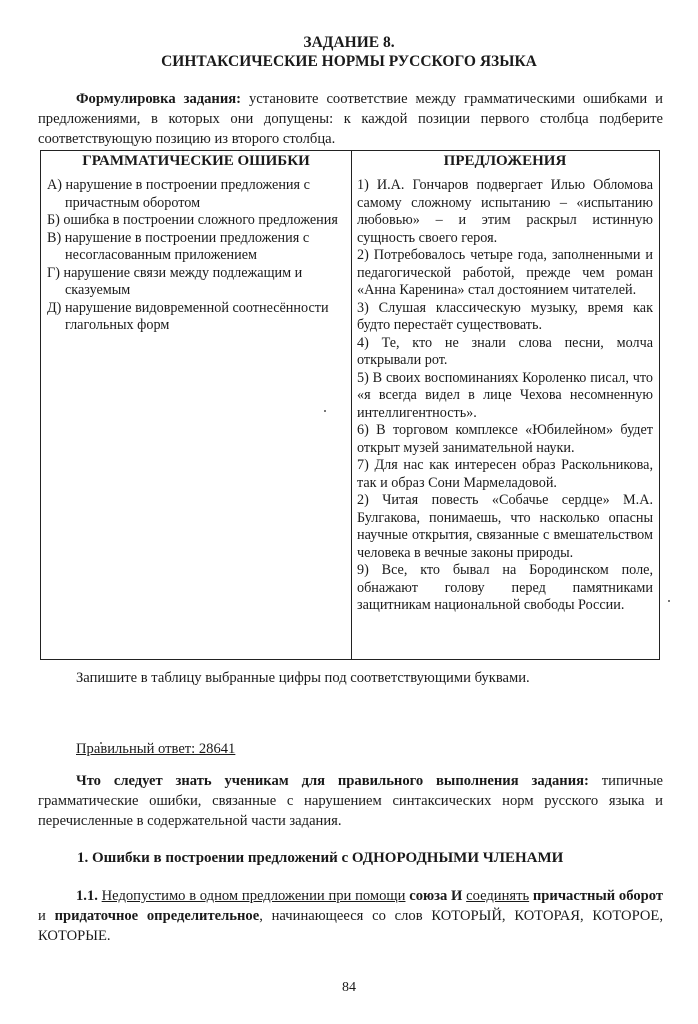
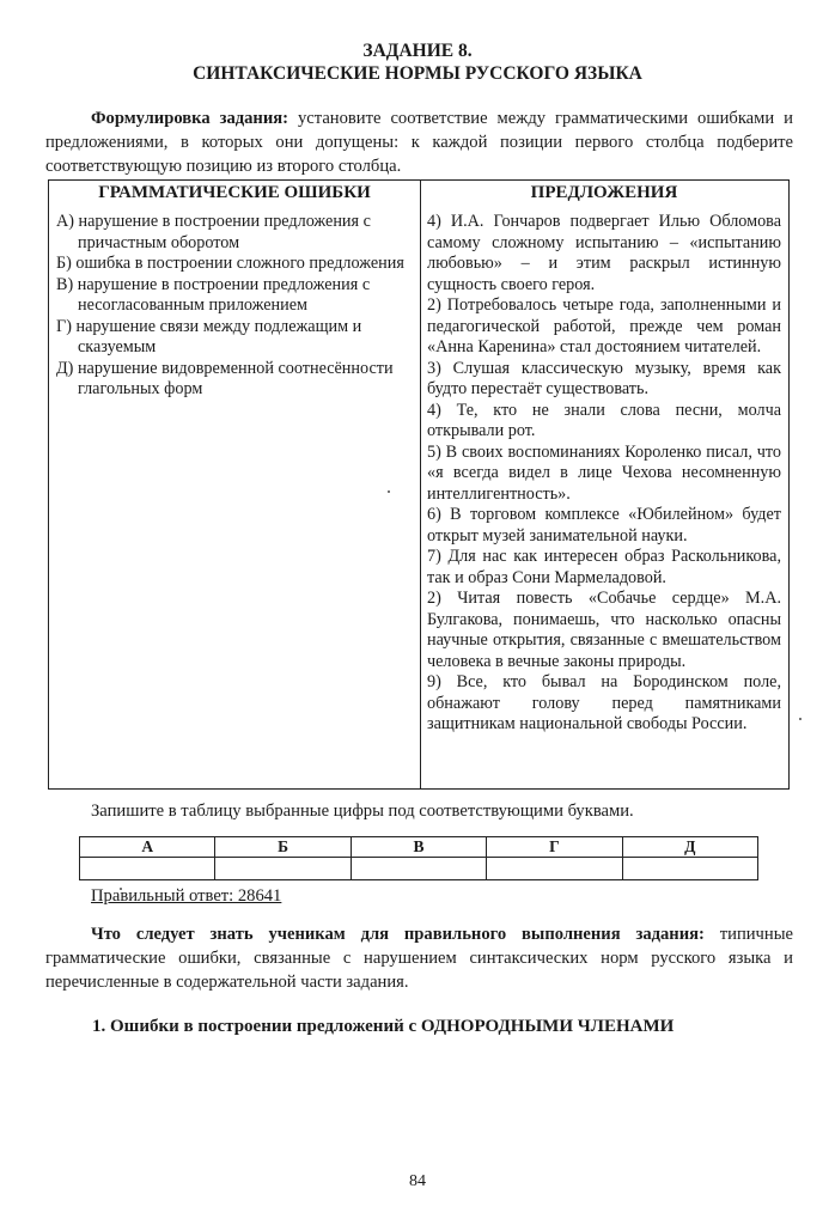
  ЗАДАНИЕ 8.
  СИНТАКСИЧЕСКИЕ НОРМЫ РУССКОГО ЯЗЫКА
  Формулировка задания: установите соответствие между грамматическими ошибками и предложениями, в которых они допущены: к каждой позиции первого столбца подберите соответствующую позицию из второго столбца.
  ГРАММАТИЧЕСКИЕ ОШИБКИ
  А) нарушение в построении предложения с причастным оборотом
  Б) ошибка в построении сложного предложения
  В) нарушение в построении предложения с несогласованным приложением
  Г) нарушение связи между подлежащим и сказуемым
  Д) нарушение видовременной соотнесённости глагольных форм
  ПРЕДЛОЖЕНИЯ
- 1) И.А. Гончаров подвергает Илью Обломова самому сложному испытанию – «испытанию любовью» – и этим раскрыл истинную сущность своего героя.
+ 4) И.А. Гончаров подвергает Илью Обломова самому сложному испытанию – «испытанию любовью» – и этим раскрыл истинную сущность своего героя.
  2) Потребовалось четыре года, заполненными и педагогической работой, прежде чем роман «Анна Каренина» стал достоянием читателей.
  3) Слушая классическую музыку, время как будто перестаёт существовать.
  4) Те, кто не знали слова песни, молча открывали рот.
  5) В своих воспоминаниях Короленко писал, что «я всегда видел в лице Чехова несомненную интеллигентность».
  6) В торговом комплексе «Юбилейном» будет открыт музей занимательной науки.
  7) Для нас как интересен образ Раскольникова, так и образ Сони Мармеладовой.
  2) Читая повесть «Собачье сердце» М.А. Булгакова, понимаешь, что насколько опасны научные открытия, связанные с вмешательством человека в вечные законы природы.
  9) Все, кто бывал на Бородинском поле, обнажают голову перед памятниками защитникам национальной свободы России.
  Запишите в таблицу выбранные цифры под соответствующими буквами.
+ А	Б	В	Г	Д
  Правильный ответ: 28641
  Что следует знать ученикам для правильного выполнения задания: типичные грамматические ошибки, связанные с нарушением синтаксических норм русского языка и перечисленные в содержательной части задания.
  1. Ошибки в построении предложений с ОДНОРОДНЫМИ ЧЛЕНАМИ
- 1.1. Недопустимо в одном предложении при помощи союза И соединять причастный оборот и придаточное определительное, начинающееся со слов КОТОРЫЙ, КОТОРАЯ, КОТОРОЕ, КОТОРЫЕ.
  84
